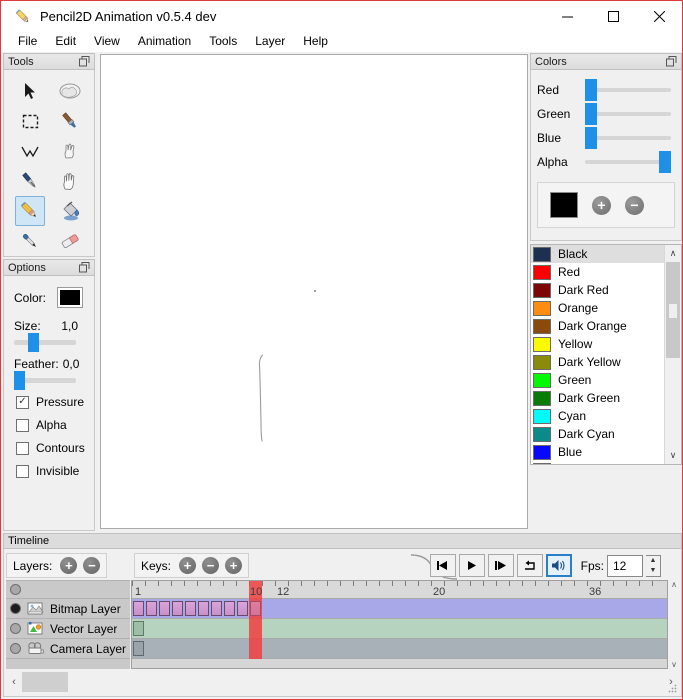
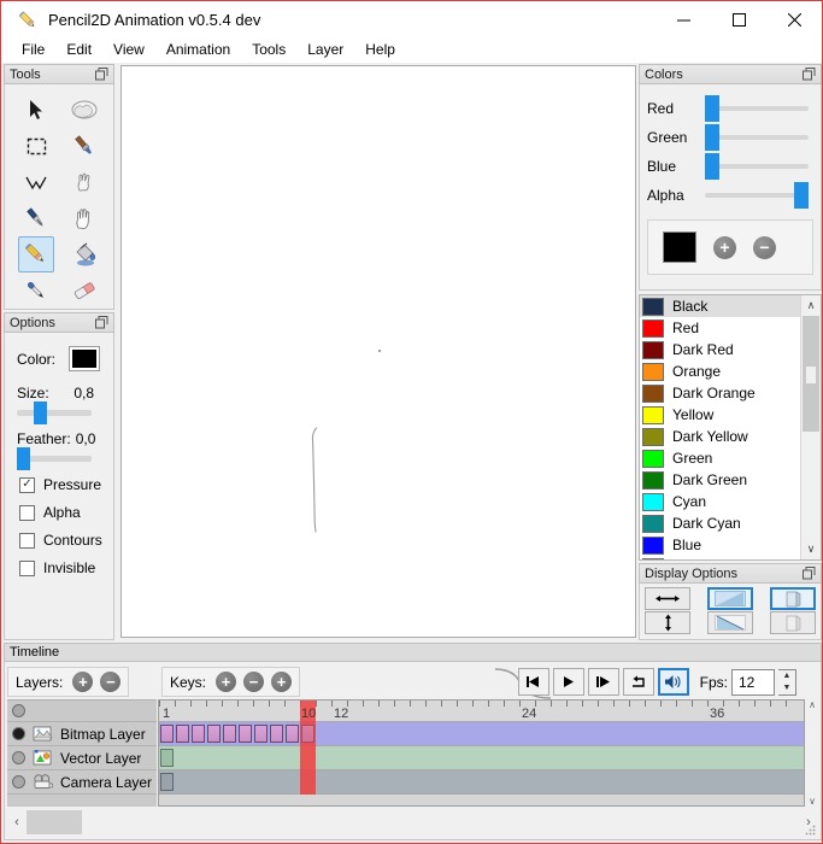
  Pencil2D Animation v0.5.4 dev
  File
  Edit
  View
  Animation
  Tools
  Layer
  Help
  Tools
  Options
  Color:
  Size:
- 1,0
+ 0,8
  Feather:
  0,0
  ✓
  Pressure
  Alpha
  Contours
  Invisible
  Colors
  Red
  Green
  Blue
  Alpha
  +
  −
  Black
  Red
  Dark Red
  Orange
  Dark Orange
  Yellow
  Dark Yellow
  Green
  Dark Green
  Cyan
  Dark Cyan
  Blue
  ∧
  ∨
+ Display Options
  Timeline
  Layers:
  +
  −
  Keys:
  +
  −
  +
  Fps:
  12
  Bitmap Layer
  Vector Layer
  Camera Layer
  1
  10
  12
- 20
+ 24
  36
  ∧
  ∨
  ‹
  ›
